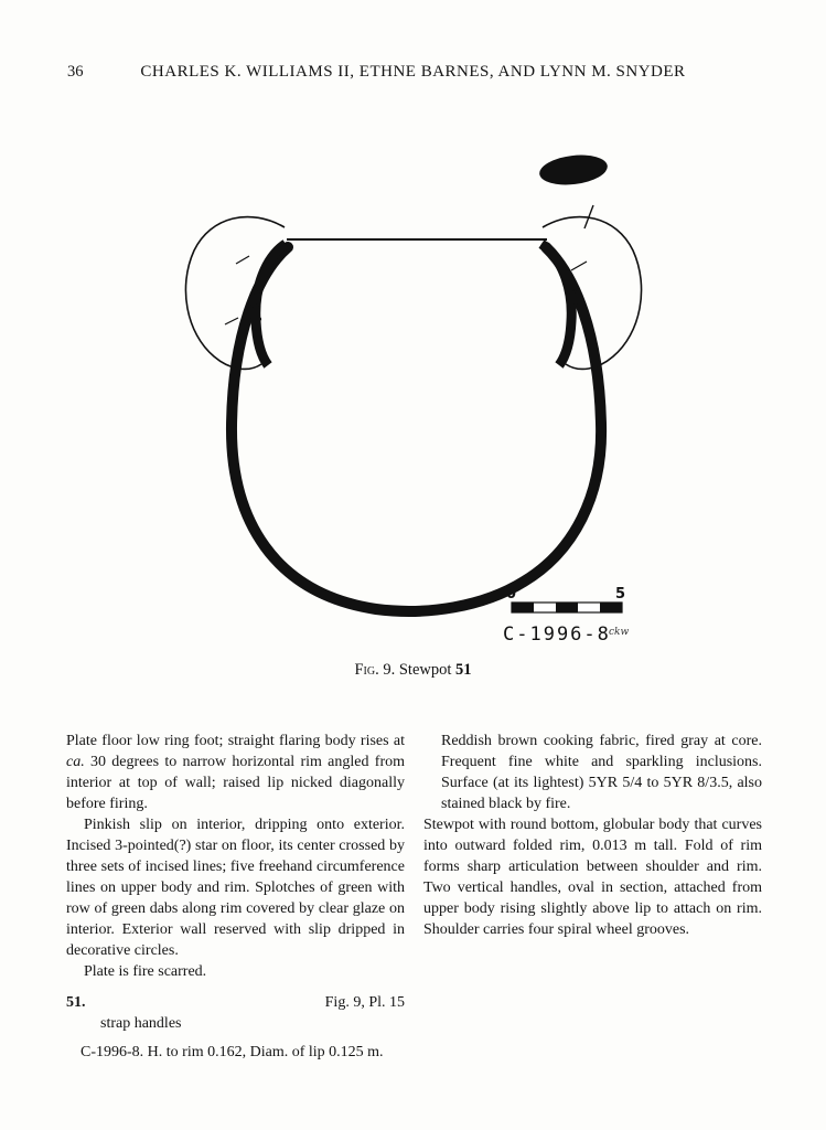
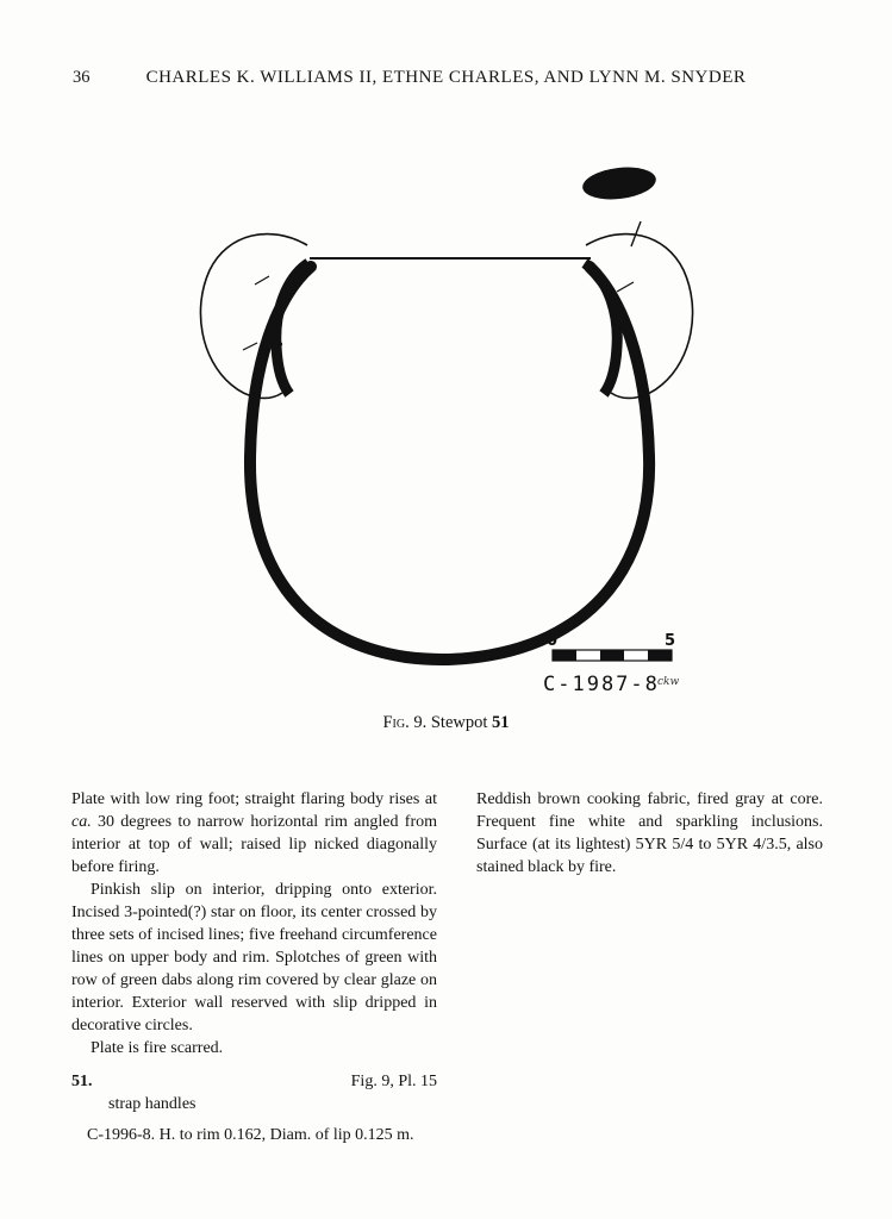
  36
- CHARLES K. WILLIAMS II, ETHNE BARNES, AND LYNN M. SNYDER
+ CHARLES K. WILLIAMS II, ETHNE CHARLES, AND LYNN M. SNYDER
  0
  5
- C-1996-8
+ C-1987-8
  ckw
  Fig. 9. Stewpot 51
- Plate floor low ring foot; straight flaring body rises at ca. 30 degrees to narrow horizontal rim angled from interior at top of wall; raised lip nicked diagonally before firing.
+ Plate with low ring foot; straight flaring body rises at ca. 30 degrees to narrow horizontal rim angled from interior at top of wall; raised lip nicked diagonally before firing.
  Pinkish slip on interior, dripping onto exterior. Incised 3-pointed(?) star on floor, its center crossed by three sets of incised lines; five freehand circumference lines on upper body and rim. Splotches of green with row of green dabs along rim covered by clear glaze on interior. Exterior wall reserved with slip dripped in decorative circles.
  Plate is fire scarred.
  51.
  Fig. 9, Pl. 15
  strap handles
  C-1996-8. H. to rim 0.162, Diam. of lip 0.125 m.
- Reddish brown cooking fabric, fired gray at core. Frequent fine white and sparkling inclusions. Surface (at its lightest) 5YR 5/4 to 5YR 8/3.5, also stained black by fire.
+ Reddish brown cooking fabric, fired gray at core. Frequent fine white and sparkling inclusions. Surface (at its lightest) 5YR 5/4 to 5YR 4/3.5, also stained black by fire.
- Stewpot with round bottom, globular body that curves into outward folded rim, 0.013 m tall. Fold of rim forms sharp articulation between shoulder and rim. Two vertical handles, oval in section, attached from upper body rising slightly above lip to attach on rim. Shoulder carries four spiral wheel grooves.
